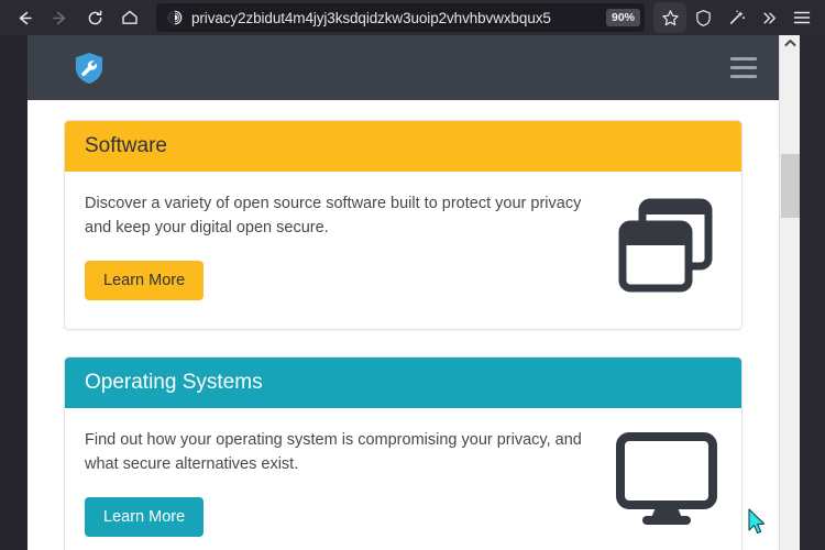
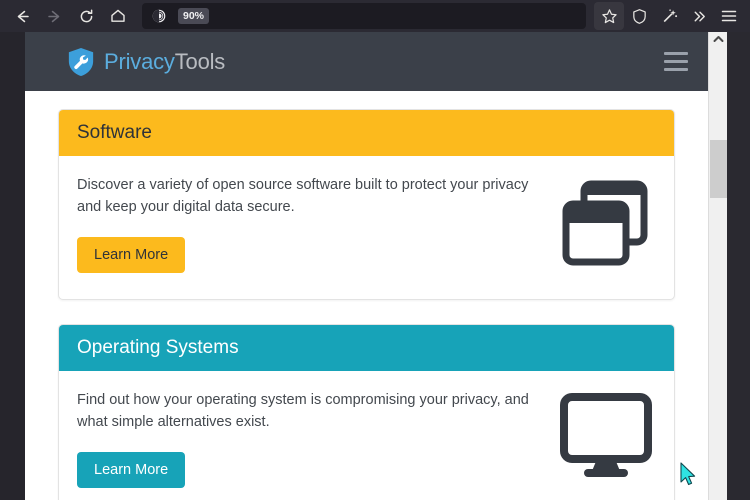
- privacy2zbidut4m4jyj3ksdqidzkw3uoip2vhvhbvwxbqux5
  90%
+ PrivacyTools
  Software
- Discover a variety of open source software built to protect your privacy and keep your digital open secure.
+ Discover a variety of open source software built to protect your privacy and keep your digital data secure.
  Learn More
  Operating Systems
- Find out how your operating system is compromising your privacy, and what secure alternatives exist.
+ Find out how your operating system is compromising your privacy, and what simple alternatives exist.
  Learn More
